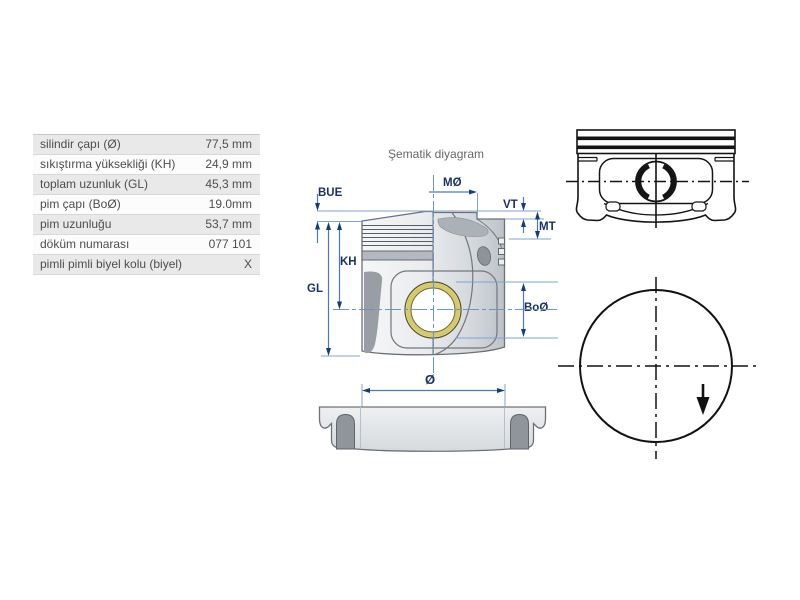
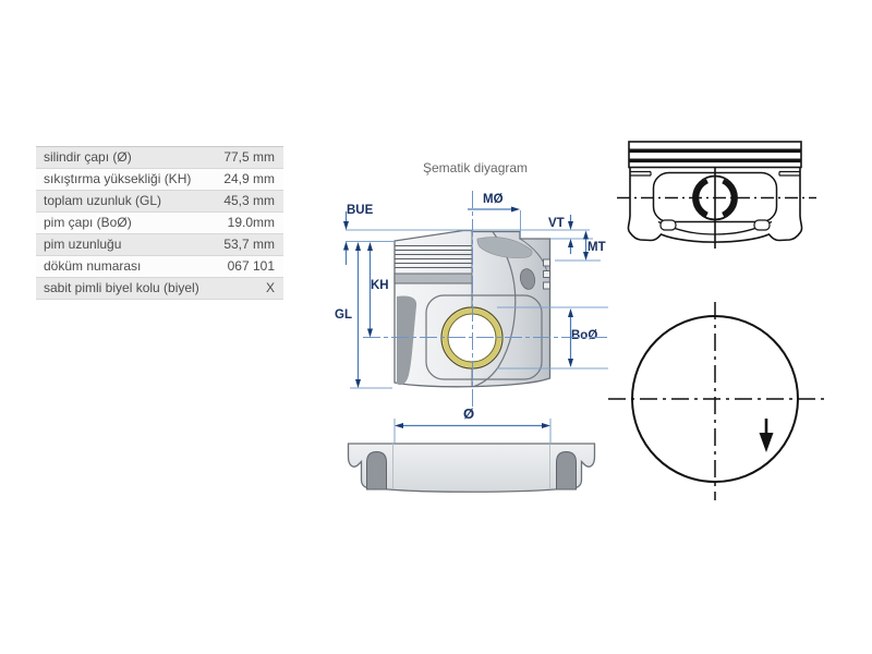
  silindir çapı (Ø)
  77,5 mm
  sıkıştırma yüksekliği (KH)
  24,9 mm
  toplam uzunluk (GL)
  45,3 mm
  pim çapı (BoØ)
  19.0mm
  pim uzunluğu
  53,7 mm
  döküm numarası
- 077 101
+ 067 101
- pimli pimli biyel kolu (biyel)
+ sabit pimli biyel kolu (biyel)
  X
  Şematik diyagram
  BUE
  MØ
  VT
  MT
  KH
  GL
  BoØ
  Ø
